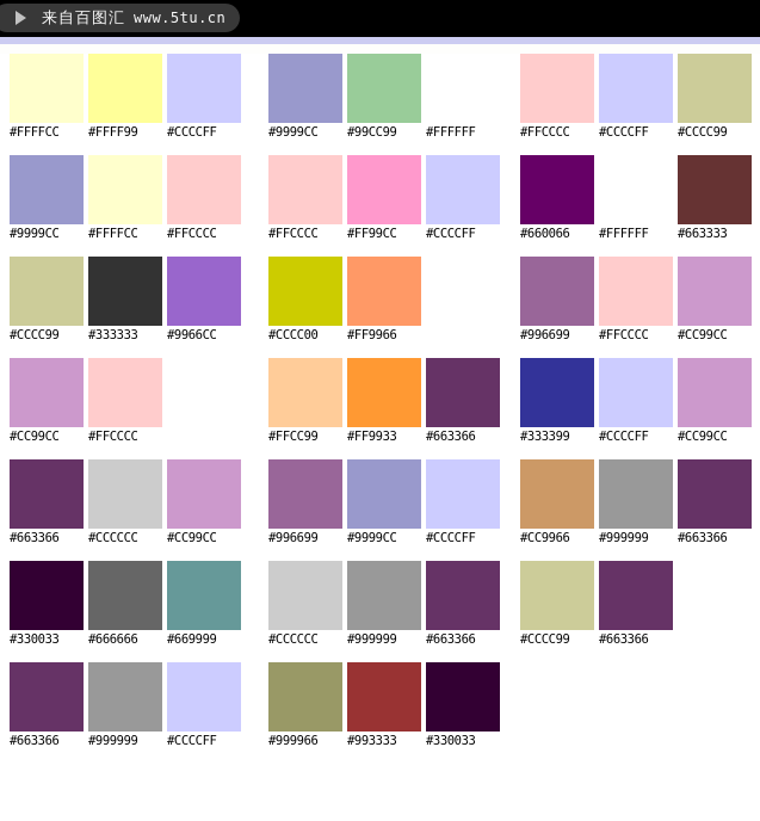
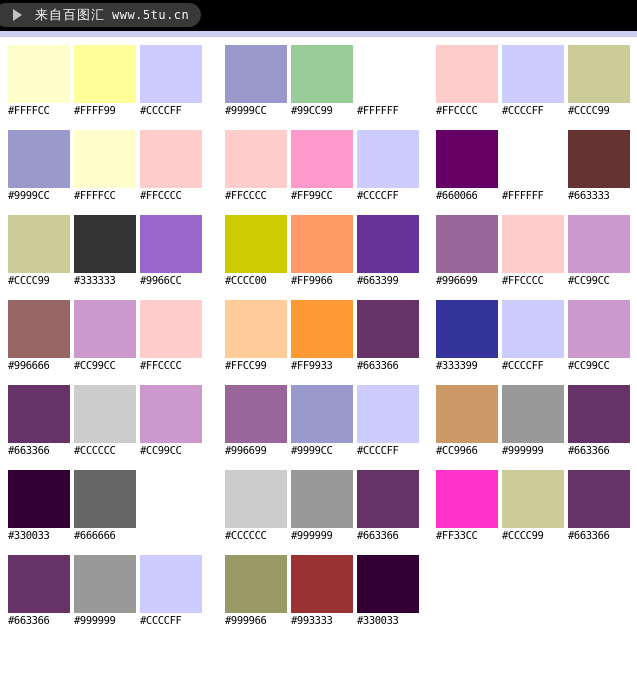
  来自百图汇
  www.5tu.cn
  #FFFFCC
  #FFFF99
  #CCCCFF
  #9999CC
  #FFFFCC
  #FFCCCC
  #CCCC99
  #333333
  #9966CC
+ #996666
  #CC99CC
  #FFCCCC
  #663366
  #CCCCCC
  #CC99CC
  #330033
  #666666
- #669999
  #663366
  #999999
  #CCCCFF
  #9999CC
  #99CC99
  #FFFFFF
  #FFCCCC
  #FF99CC
  #CCCCFF
  #CCCC00
  #FF9966
+ #663399
  #FFCC99
  #FF9933
  #663366
  #996699
  #9999CC
  #CCCCFF
  #CCCCCC
  #999999
  #663366
  #999966
  #993333
  #330033
  #FFCCCC
  #CCCCFF
  #CCCC99
  #660066
  #FFFFFF
  #663333
  #996699
  #FFCCCC
  #CC99CC
  #333399
  #CCCCFF
  #CC99CC
  #CC9966
  #999999
  #663366
+ #FF33CC
  #CCCC99
  #663366
